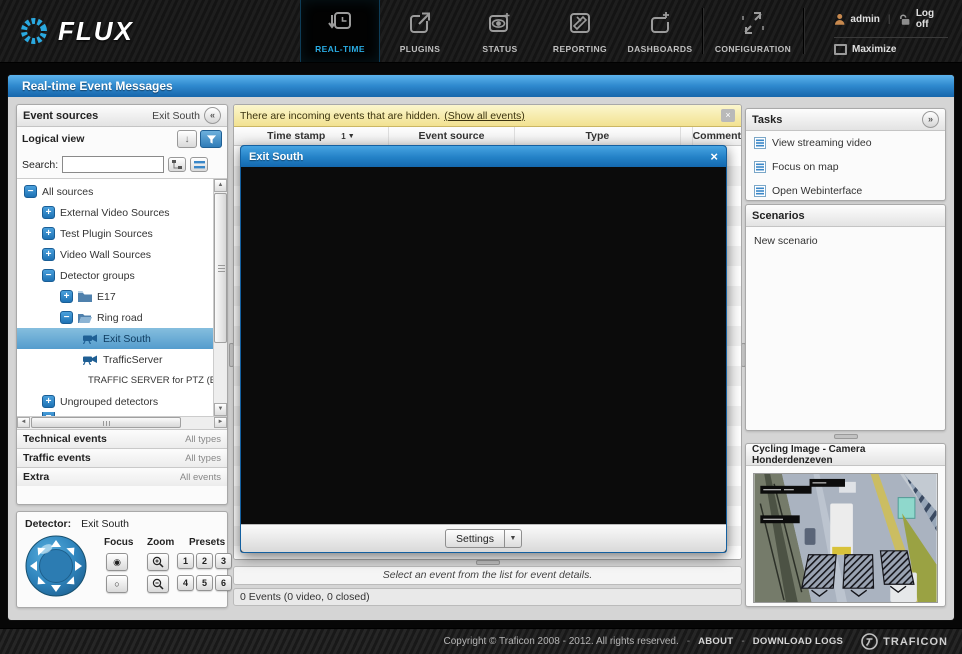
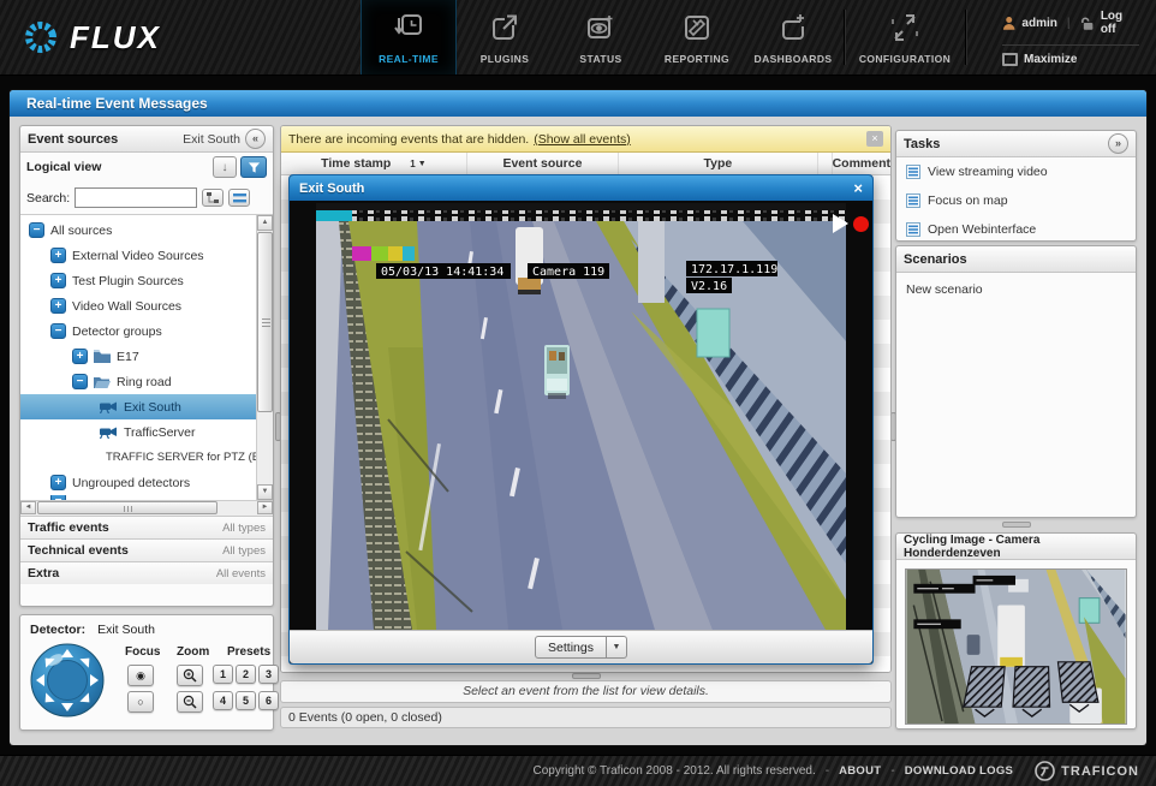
  FLUX
  REAL-TIME
  PLUGINS
  STATUS
  REPORTING
  DASHBOARDS
  CONFIGURATION
  admin
  |
  Log off
  Maximize
  Real-time Event Messages
  Event sources
  Exit South
  «
  Logical view
  ↓
  Search:
  −
  All sources
  +
  External Video Sources
  +
  Test Plugin Sources
  +
  Video Wall Sources
  −
  Detector groups
  +
  E17
  −
  Ring road
  Exit South
  TrafficServer
  TRAFFIC SERVER for PTZ (
  +
  Ungrouped detectors
- Technical events
+ Traffic events
  All types
- Traffic events
+ Technical events
  All types
  Extra
  All events
  Detector:
  Exit South
  Focus
  Zoom
  Presets
  ◉
  ○
  1
  2
  3
  4
  5
  6
  There are incoming events that are hidden.
  (Show all events)
  ×
  Time stamp
  1
  Event source
  Type
  Comment
- Select an event from the list for event details.
+ Select an event from the list for view details.
- 0 Events (0 video, 0 closed)
+ 0 Events (0 open, 0 closed)
  Exit South
  ×
+ 05/03/13 14:41:34
+ Camera 119
+ 172.17.1.119
+ V2.16
  Settings
  Tasks
  »
  View streaming video
  Focus on map
  Open Webinterface
  Scenarios
  New scenario
  Cycling Image - Camera Honderdenzeven
  Copyright © Traficon 2008 - 2012. All rights reserved.
  -
  ABOUT
  -
  DOWNLOAD LOGS
  TRAFICON
